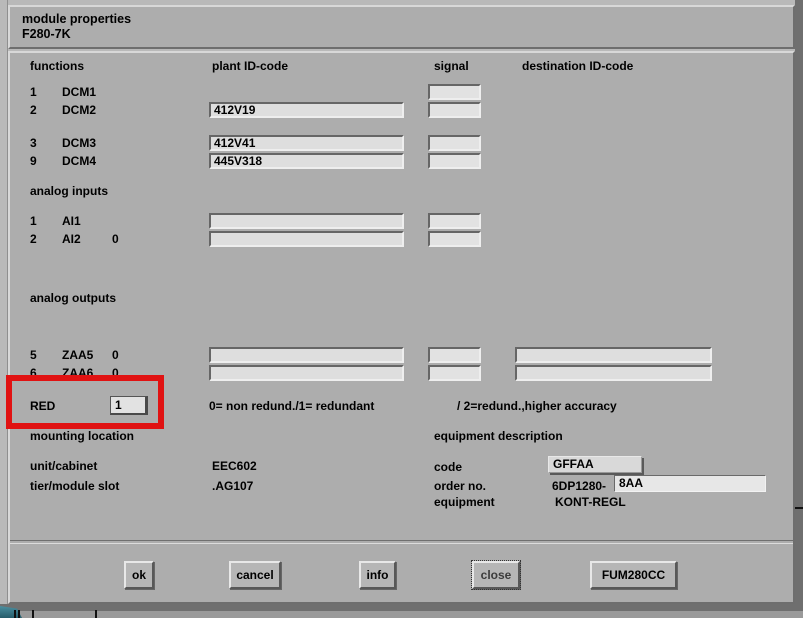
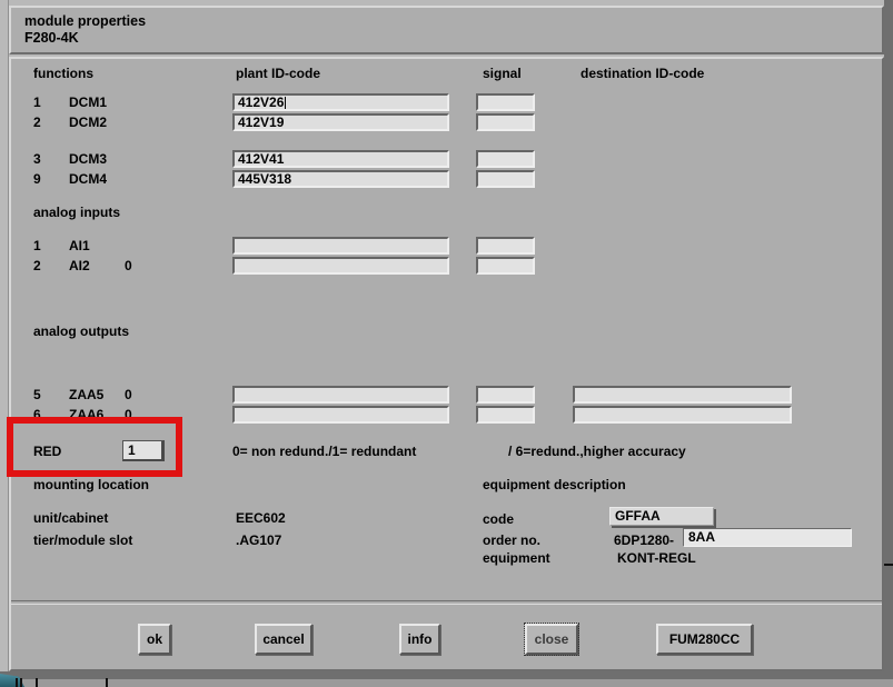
  module properties
- F280-7K
+ F280-4K
  functions
  plant ID-code
  signal
  destination ID-code
  1
  DCM1
+ 412V26
  2
  DCM2
  412V19
  3
  DCM3
  412V41
  9
  DCM4
  445V318
  analog inputs
  1
  AI1
  2
  AI2
  0
  analog outputs
  5
  ZAA5
  0
  6
  ZAA6
  0
  RED
  1
  0= non redund./1= redundant
- / 2=redund.,higher accuracy
+ / 6=redund.,higher accuracy
  mounting location
  unit/cabinet
  EEC602
  tier/module slot
  .AG107
  equipment description
  code
  GFFAA
  order no.
  6DP1280-
  8AA
  equipment
  KONT-REGL
  ok
  cancel
  info
  close
  FUM280CC
